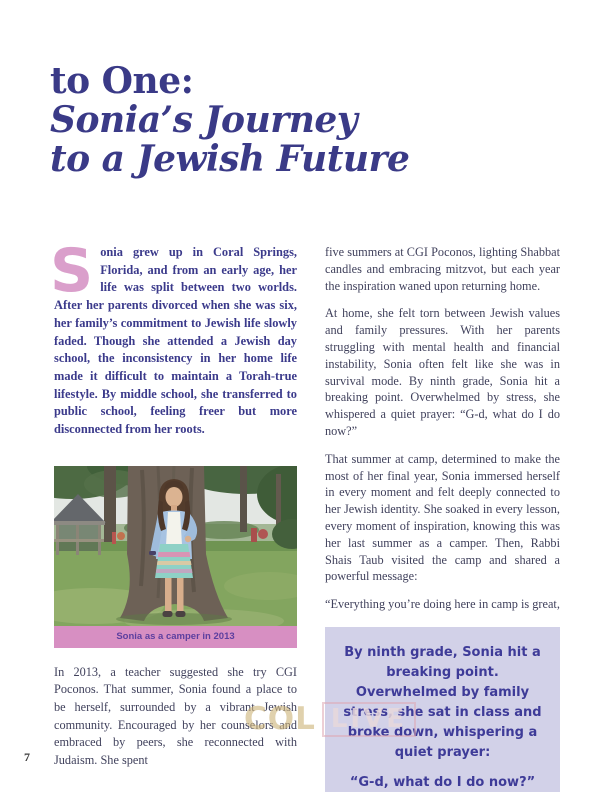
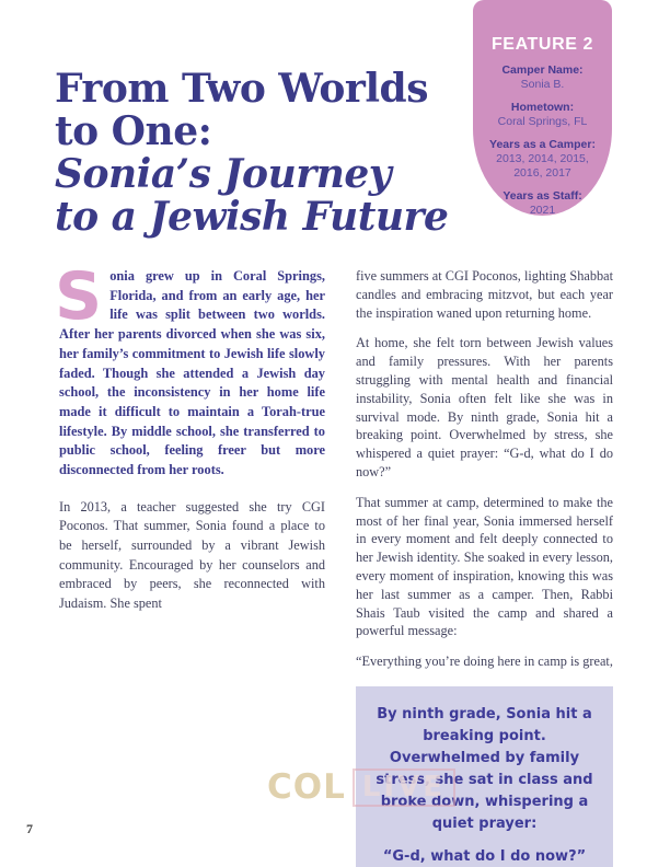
+ FEATURE 2
+ Camper Name:
+ Sonia B.
+ Hometown:
+ Coral Springs, FL
+ Years as a Camper:
+ 2013, 2014, 2015, 2016, 2017
+ Years as Staff:
+ 2021
+ From Two Worlds
  to One:
  Sonia’s Journey
  to a Jewish Future
  S
  onia grew up in Coral Springs, Florida, and from an early age, her life was split between two worlds. After her parents divorced when she was six, her family’s commitment to Jewish life slowly faded. Though she attended a Jewish day school, the inconsistency in her home life made it difficult to maintain a Torah-true lifestyle. By middle school, she transferred to public school, feeling freer but more disconnected from her roots.
- Sonia as a camper in 2013
  In 2013, a teacher suggested she try CGI Poconos. That summer, Sonia found a place to be herself, surrounded by a vibrant Jewish community. Encouraged by her counselors and embraced by peers, she reconnected with Judaism. She spent
  five summers at CGI Poconos, lighting Shabbat candles and embracing mitzvot, but each year the inspiration waned upon returning home.
  At home, she felt torn between Jewish values and family pressures. With her parents struggling with mental health and financial instability, Sonia often felt like she was in survival mode. By ninth grade, Sonia hit a breaking point. Overwhelmed by stress, she whispered a quiet prayer: “G-d, what do I do now?”
  That summer at camp, determined to make the most of her final year, Sonia immersed herself in every moment and felt deeply connected to her Jewish identity. She soaked in every lesson, every moment of inspiration, knowing this was her last summer as a camper. Then, Rabbi Shais Taub visited the camp and shared a powerful message:
  “Everything you’re doing here in camp is great,
  By ninth grade, Sonia hit a breaking point. Overwhelmed by family stress, she sat in class and broke down, whispering a quiet prayer:
  “G-d, what do I do now?”
  COL
  LIVE
  7
